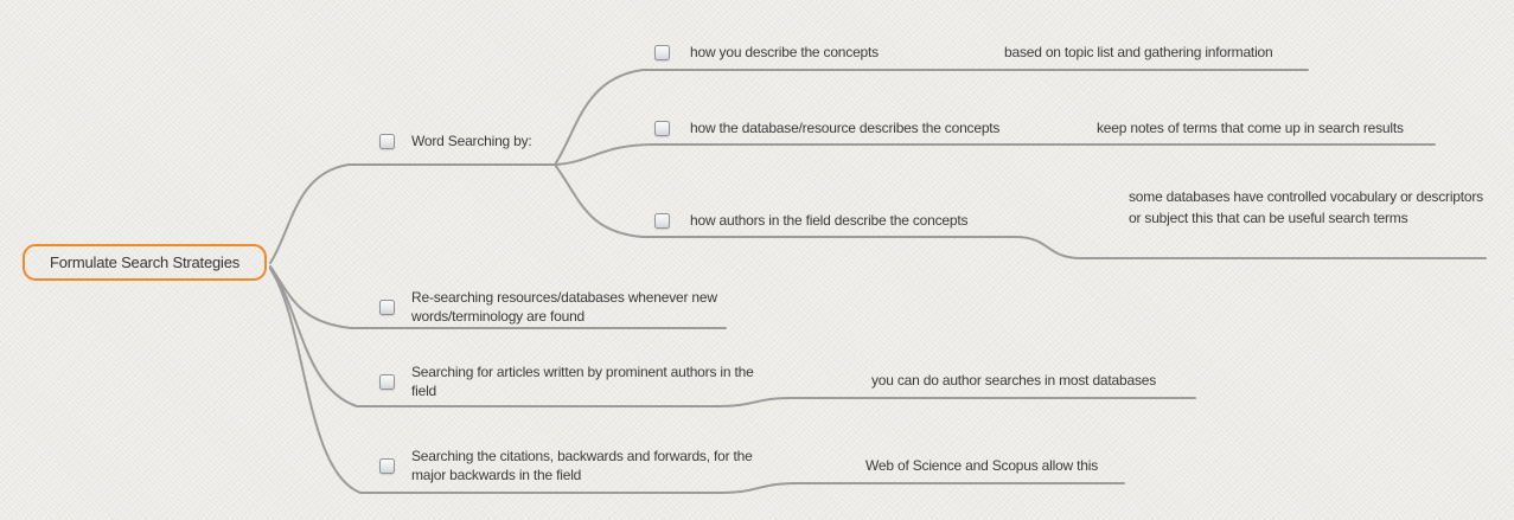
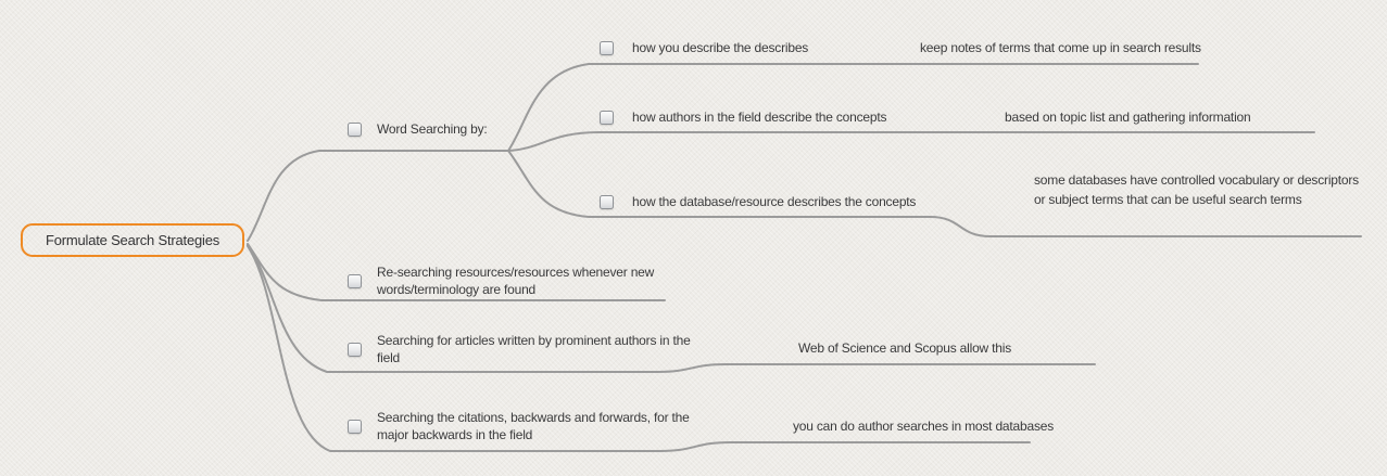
  Formulate Search Strategies
  Word Searching by:
- how you describe the concepts
+ how you describe the describes
- based on topic list and gathering information
+ keep notes of terms that come up in search results
- how the database/resource describes the concepts
+ how authors in the field describe the concepts
- keep notes of terms that come up in search results
+ based on topic list and gathering information
- how authors in the field describe the concepts
+ how the database/resource describes the concepts
- some databases have controlled vocabulary or descriptors or subject this that can be useful search terms
+ some databases have controlled vocabulary or descriptors or subject terms that can be useful search terms
- Re-searching resources/databases whenever new words/terminology are found
+ Re-searching resources/resources whenever new words/terminology are found
  Searching for articles written by prominent authors in the field
- you can do author searches in most databases
+ Web of Science and Scopus allow this
  Searching the citations, backwards and forwards, for the major backwards in the field
- Web of Science and Scopus allow this
+ you can do author searches in most databases
